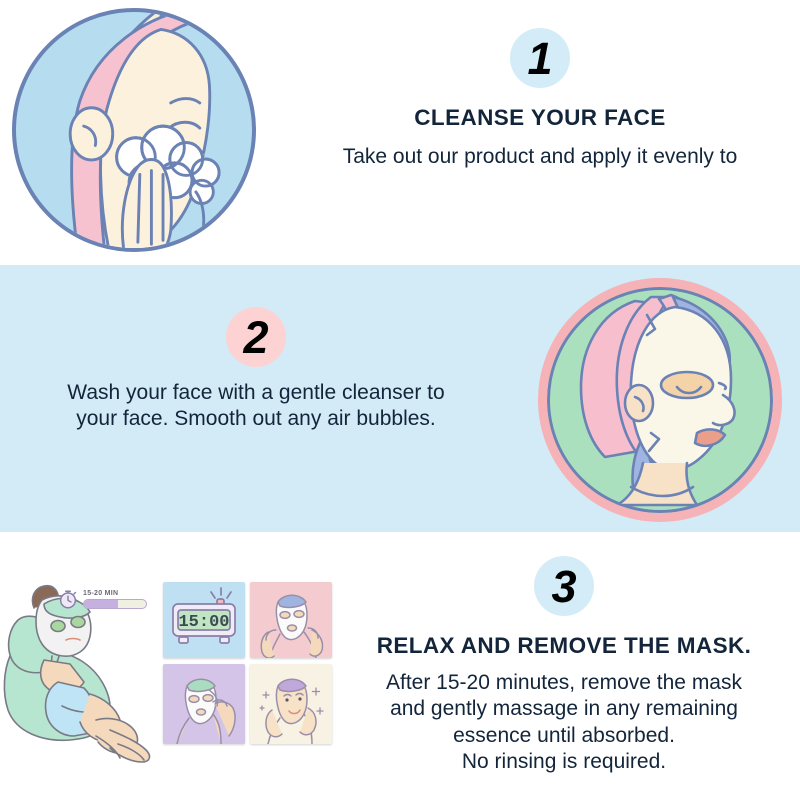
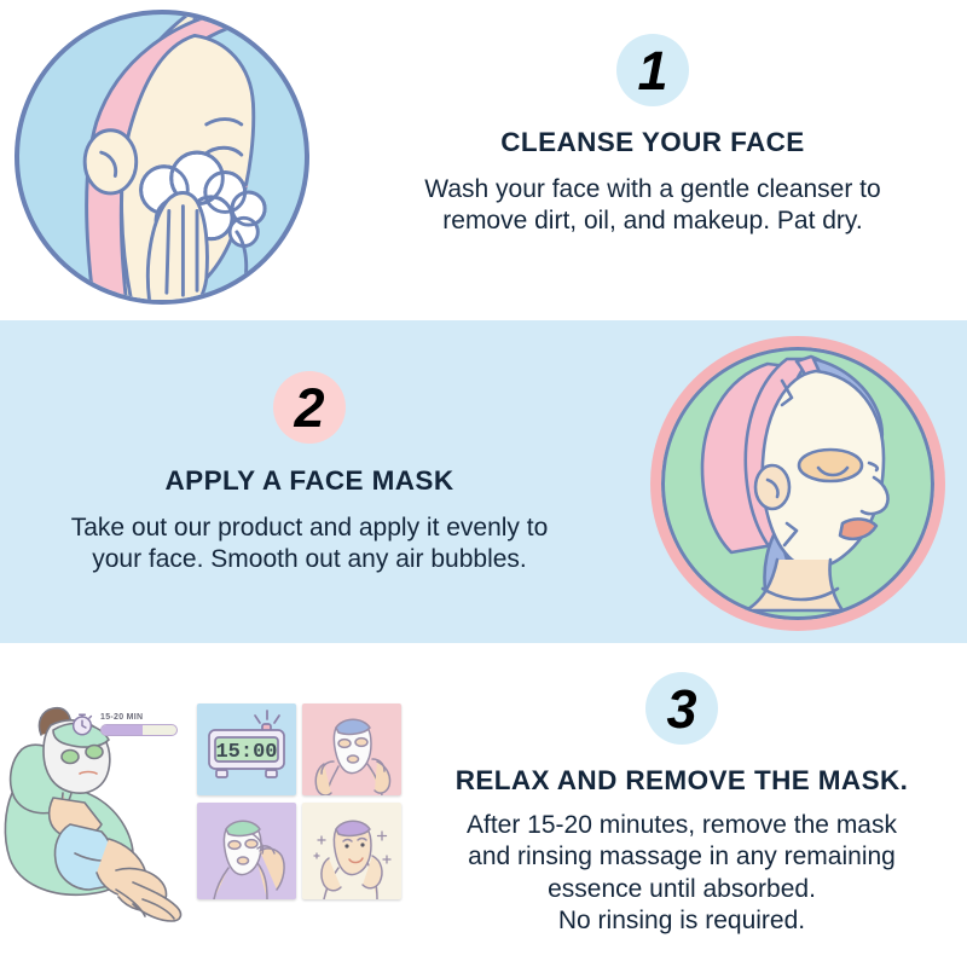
  1
  CLEANSE YOUR FACE
- Take out our product and apply it evenly to
+ Wash your face with a gentle cleanser to
+ remove dirt, oil, and makeup. Pat dry.
  2
+ APPLY A FACE MASK
- Wash your face with a gentle cleanser to
+ Take out our product and apply it evenly to
  your face. Smooth out any air bubbles.
  15:00
  3
  RELAX AND REMOVE THE MASK.
  After 15-20 minutes, remove the mask
- and gently massage in any remaining
+ and rinsing massage in any remaining
  essence until absorbed.
  No rinsing is required.
